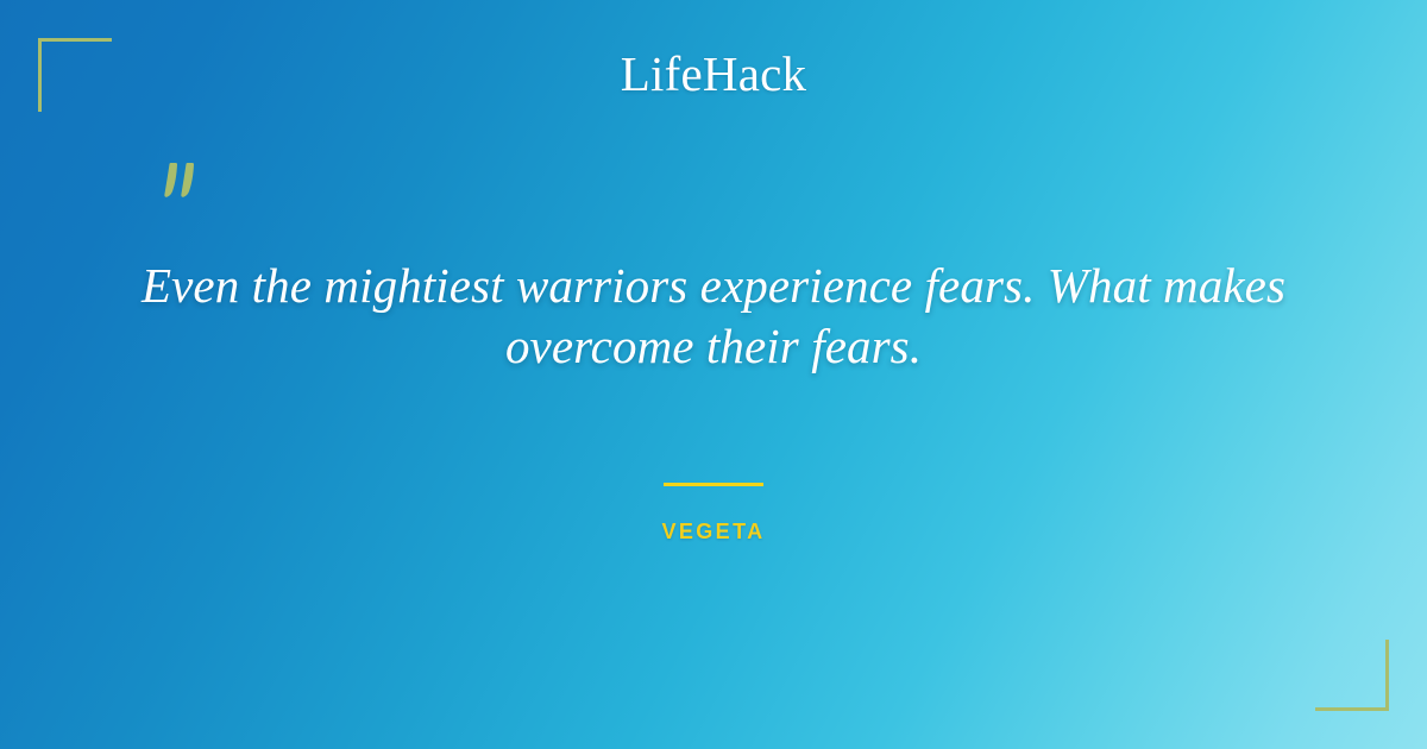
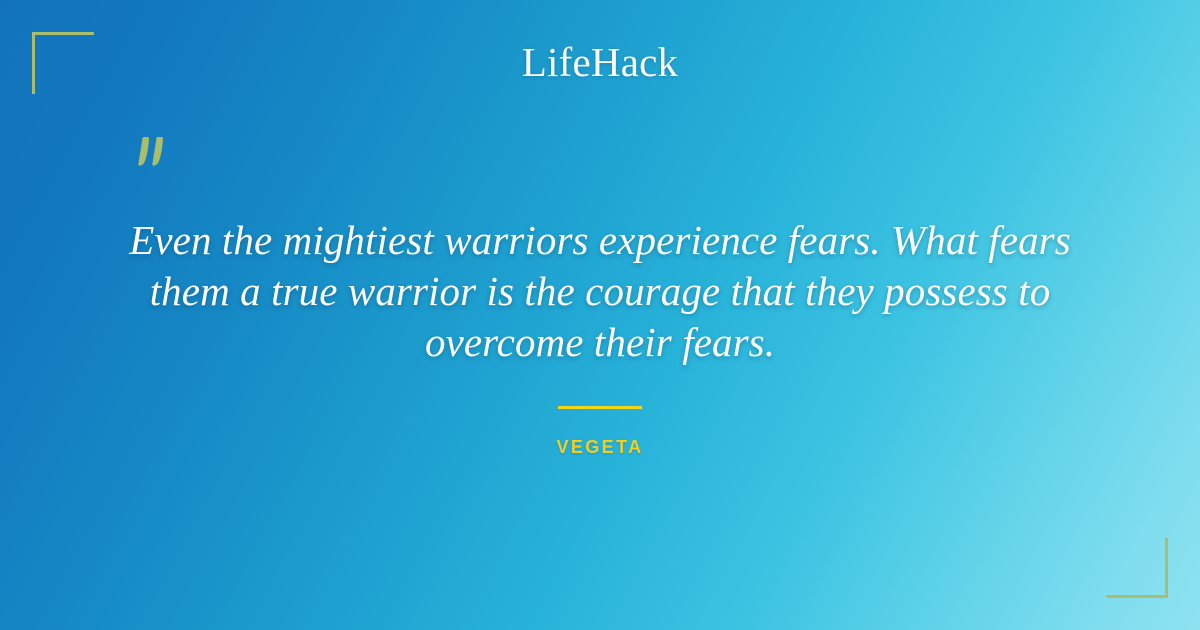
  LifeHack
- Even the mightiest warriors experience fears. What makes
+ Even the mightiest warriors experience fears. What fears
+ them a true warrior is the courage that they possess to
  overcome their fears.
  VEGETA
